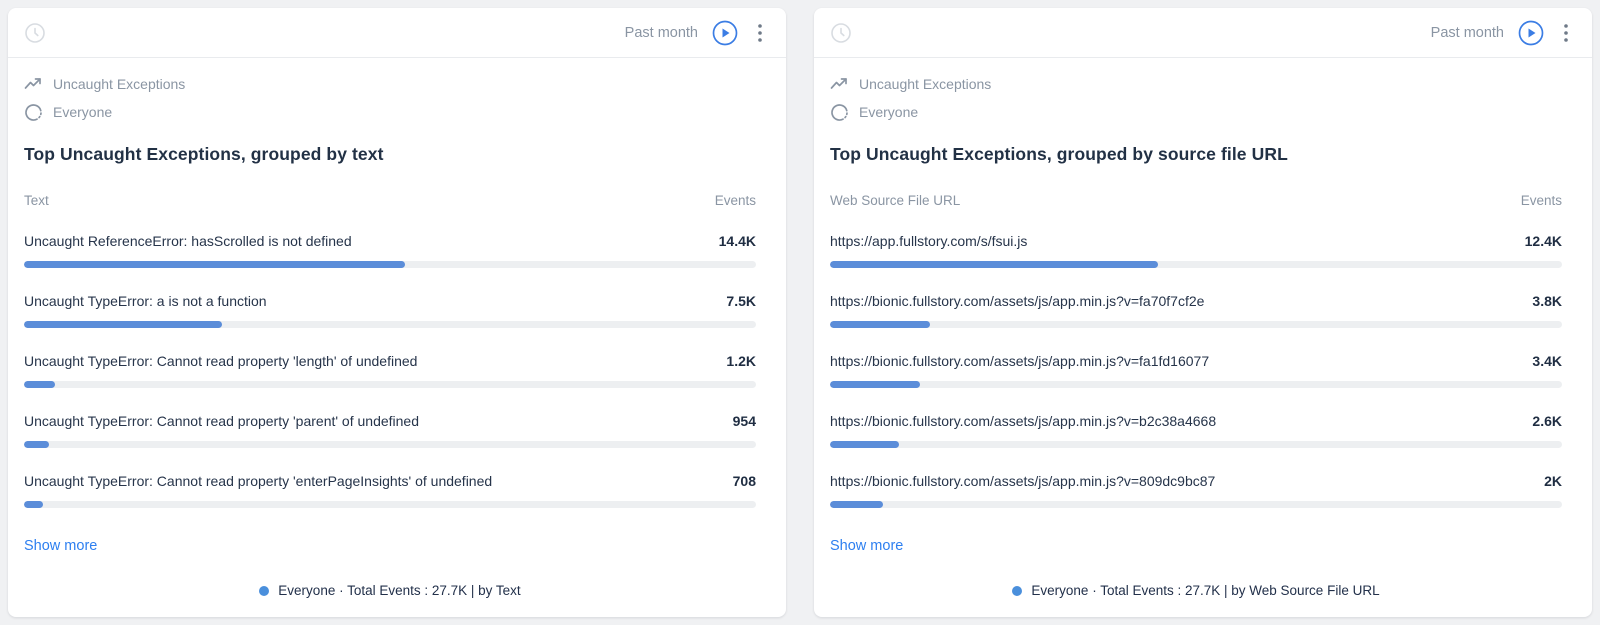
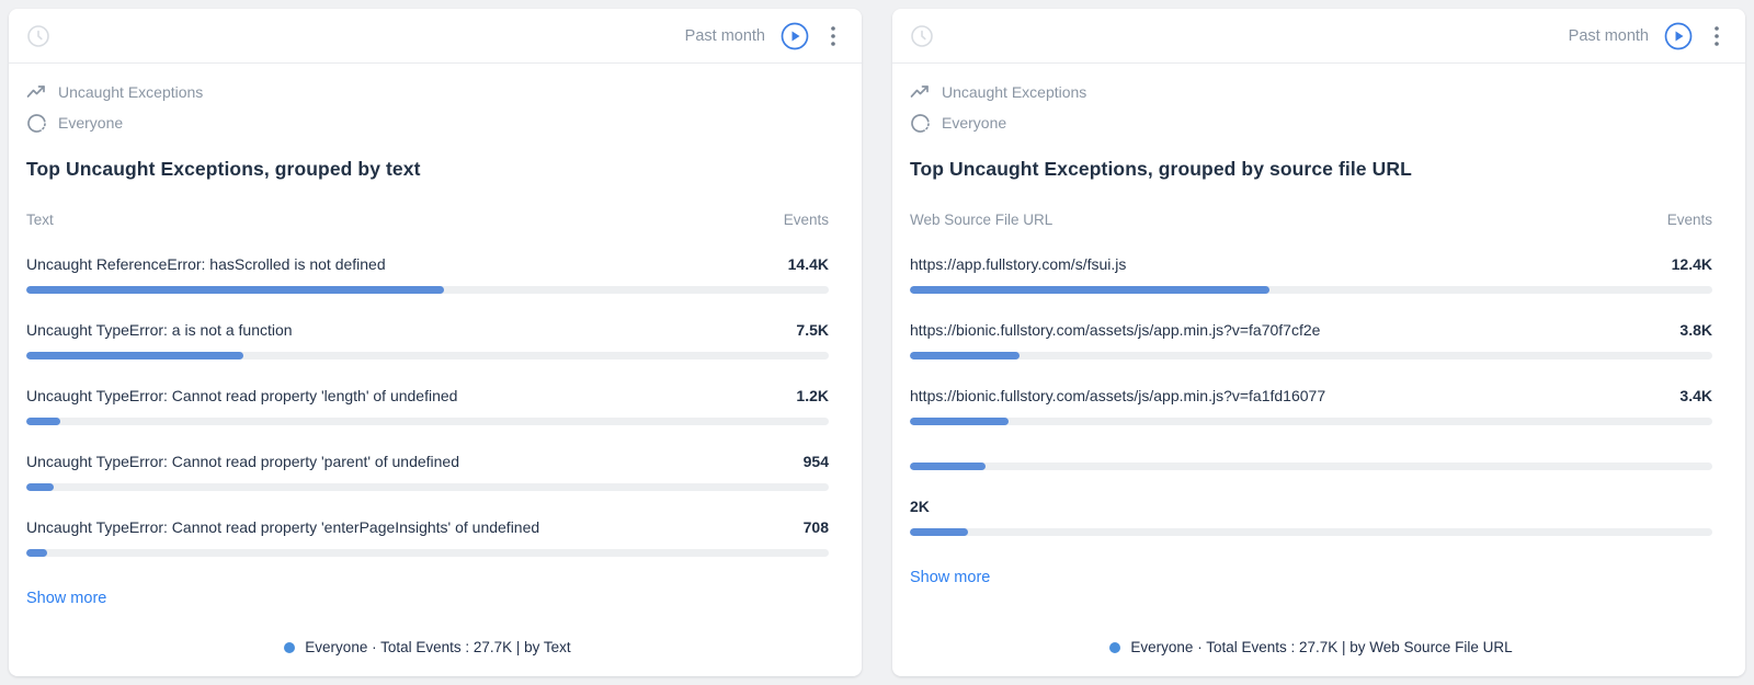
  Past month
  Uncaught Exceptions
  Everyone
  Top Uncaught Exceptions, grouped by text
  Text
  Events
  Uncaught ReferenceError: hasScrolled is not defined
  14.4K
  Uncaught TypeError: a is not a function
  7.5K
  Uncaught TypeError: Cannot read property 'length' of undefined
  1.2K
  Uncaught TypeError: Cannot read property 'parent' of undefined
  954
  Uncaught TypeError: Cannot read property 'enterPageInsights' of undefined
  708
  Show more
  Everyone · Total Events : 27.7K | by Text
  Past month
  Uncaught Exceptions
  Everyone
  Top Uncaught Exceptions, grouped by source file URL
  Web Source File URL
  Events
  https://app.fullstory.com/s/fsui.js
  12.4K
  https://bionic.fullstory.com/assets/js/app.min.js?v=fa70f7cf2e
  3.8K
  https://bionic.fullstory.com/assets/js/app.min.js?v=fa1fd16077
  3.4K
- https://bionic.fullstory.com/assets/js/app.min.js?v=b2c38a4668
- 2.6K
- https://bionic.fullstory.com/assets/js/app.min.js?v=809dc9bc87
  2K
  Show more
  Everyone · Total Events : 27.7K | by Web Source File URL
